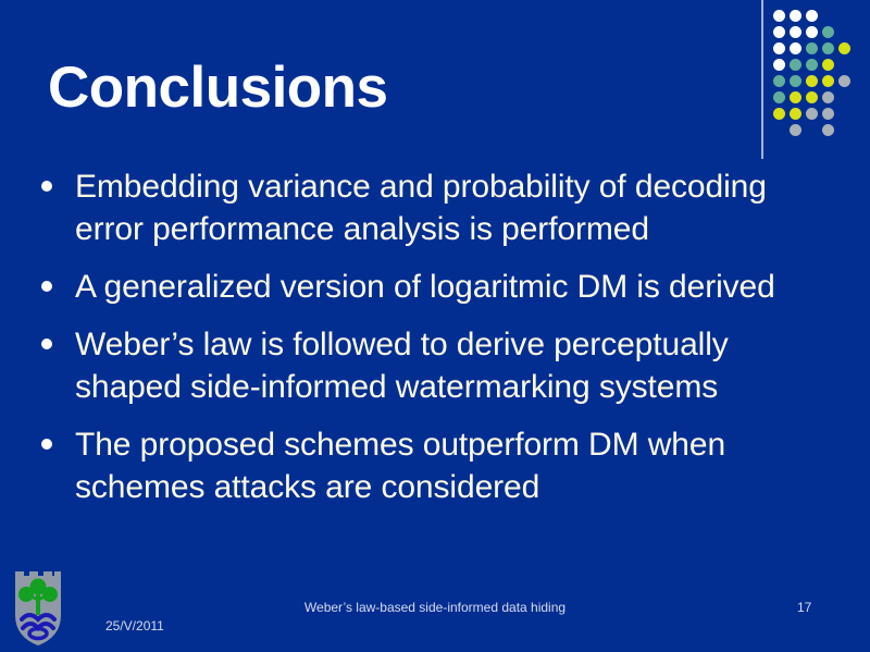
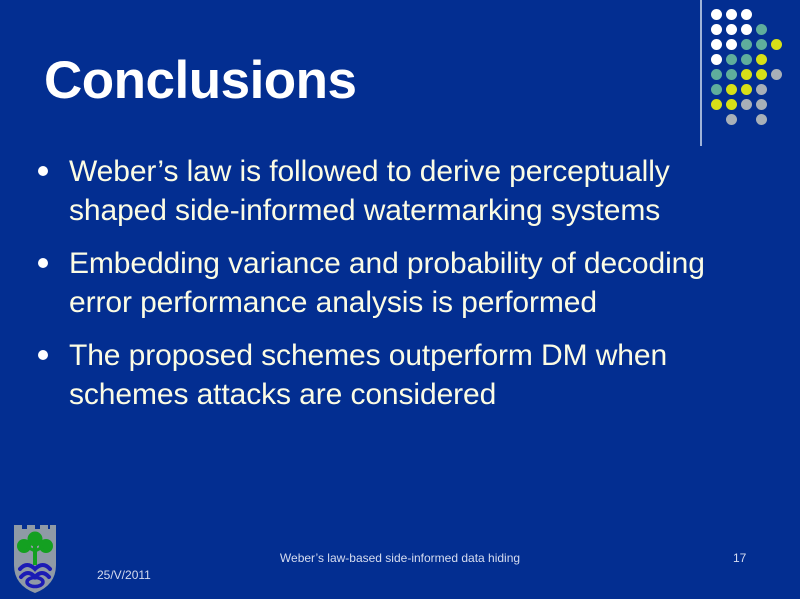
  Conclusions
- Embedding variance and probability of decoding error performance analysis is performed
+ Weber’s law is followed to derive perceptually shaped side-informed watermarking systems
- A generalized version of logaritmic DM is derived
- Weber’s law is followed to derive perceptually shaped side-informed watermarking systems
+ Embedding variance and probability of decoding error performance analysis is performed
  The proposed schemes outperform DM when schemes attacks are considered
  25/V/2011
  Weber’s law-based side-informed data hiding
  17
